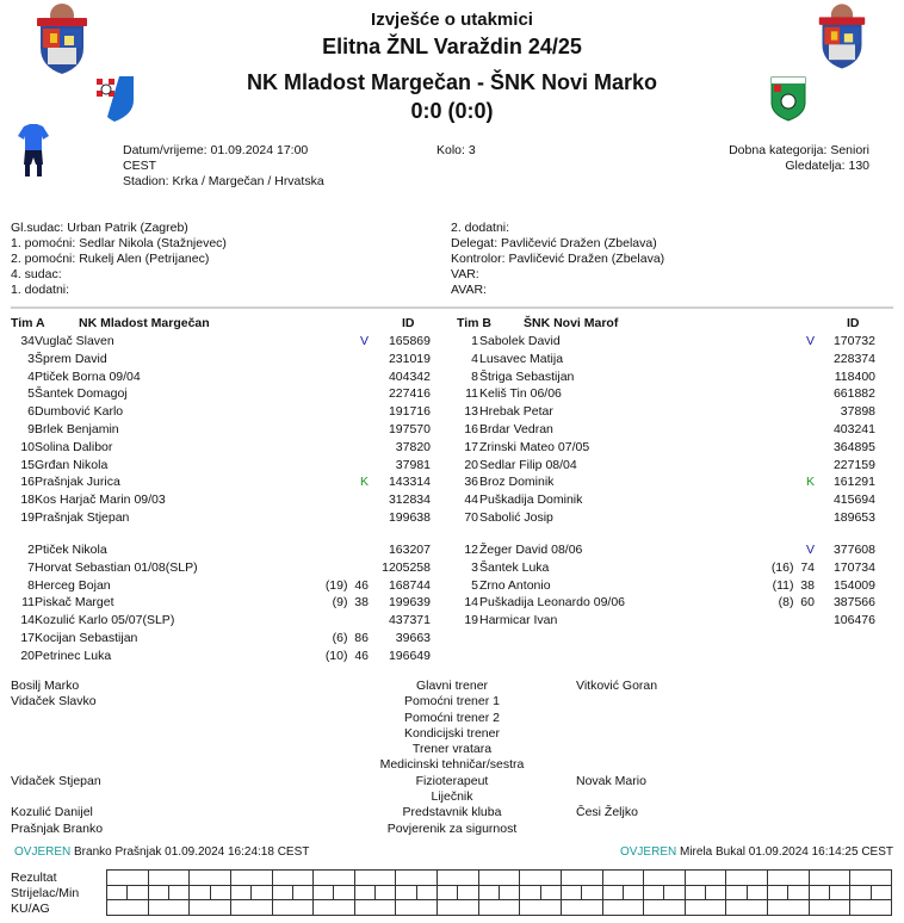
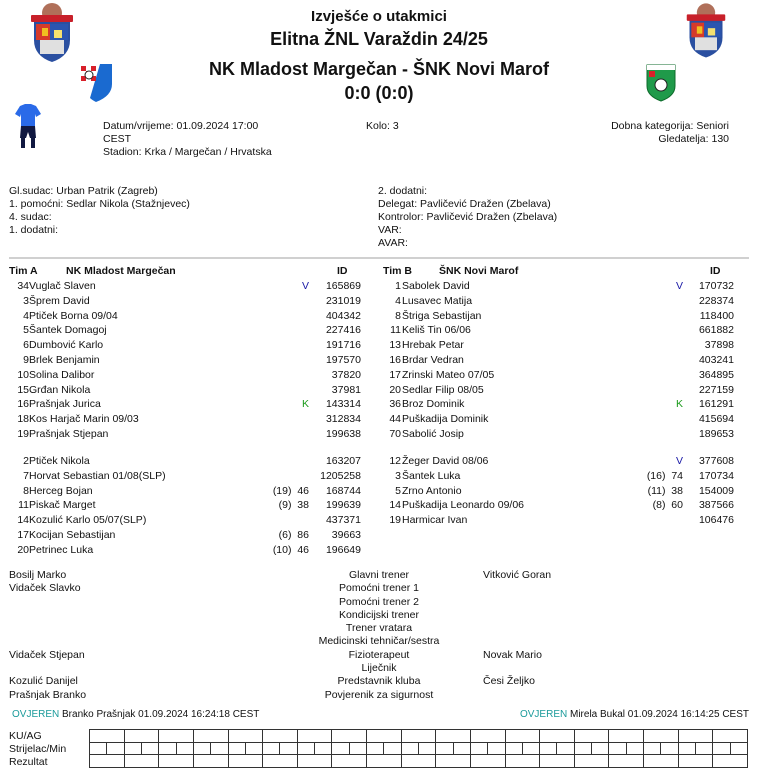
  Izvješće o utakmici
  Elitna ŽNL Varaždin 24/25
- NK Mladost Margečan - ŠNK Novi Marko
+ NK Mladost Margečan - ŠNK Novi Marof
  0:0 (0:0)
  Datum/vrijeme: 01.09.2024 17:00
  CEST
  Stadion: Krka / Margečan / Hrvatska
  Kolo: 3
  Dobna kategorija: Seniori
  Gledatelja: 130
  Gl.sudac: Urban Patrik (Zagreb)
  1. pomoćni: Sedlar Nikola (Stažnjevec)
- 2. pomoćni: Rukelj Alen (Petrijanec)
  4. sudac:
  1. dodatni:
  2. dodatni:
  Delegat: Pavličević Dražen (Zbelava)
  Kontrolor: Pavličević Dražen (Zbelava)
  VAR:
  AVAR:
  Tim A
  NK Mladost Margečan
  ID
  Tim B
  ŠNK Novi Marof
  ID
  34
  Vuglač Slaven
  V
  165869
  3
  Šprem David
  231019
  4
  Ptiček Borna 09/04
  404342
  5
  Šantek Domagoj
  227416
  6
  Dumbović Karlo
  191716
  9
  Brlek Benjamin
  197570
  10
  Solina Dalibor
  37820
  15
  Grđan Nikola
  37981
  16
  Prašnjak Jurica
  K
  143314
  18
  Kos Harjač Marin 09/03
  312834
  19
  Prašnjak Stjepan
  199638
  2
  Ptiček Nikola
  163207
  7
  Horvat Sebastian 01/08(SLP)
  1205258
  8
  Herceg Bojan
  (19) 46
  168744
  11
  Piskač Marget
  (9) 38
  199639
  14
  Kozulić Karlo 05/07(SLP)
  437371
  17
  Kocijan Sebastijan
  (6) 86
  39663
  20
  Petrinec Luka
  (10) 46
  196649
  1
  Sabolek David
  V
  170732
  4
  Lusavec Matija
  228374
  8
  Štriga Sebastijan
  118400
  11
  Keliš Tin 06/06
  661882
  13
  Hrebak Petar
  37898
  16
  Brdar Vedran
  403241
  17
  Zrinski Mateo 07/05
  364895
  20
- Sedlar Filip 08/04
+ Sedlar Filip 08/05
  227159
  36
  Broz Dominik
  K
  161291
  44
  Puškadija Dominik
  415694
  70
  Sabolić Josip
  189653
  12
  Žeger David 08/06
  V
  377608
  3
  Šantek Luka
  (16) 74
  170734
  5
  Zrno Antonio
  (11) 38
  154009
  14
  Puškadija Leonardo 09/06
  (8) 60
  387566
  19
  Harmicar Ivan
  106476
  Bosilj Marko
  Vidaček Slavko
  Vidaček Stjepan
  Kozulić Danijel
  Prašnjak Branko
  Glavni trener
  Pomoćni trener 1
  Pomoćni trener 2
  Kondicijski trener
  Trener vratara
  Medicinski tehničar/sestra
  Fizioterapeut
  Liječnik
  Predstavnik kluba
  Povjerenik za sigurnost
  Vitković Goran
  Novak Mario
  Česi Željko
  OVJEREN Branko Prašnjak 01.09.2024 16:24:18 CEST
  OVJEREN Mirela Bukal 01.09.2024 16:14:25 CEST
- Rezultat
+ KU/AG
  Strijelac/Min
- KU/AG
+ Rezultat
